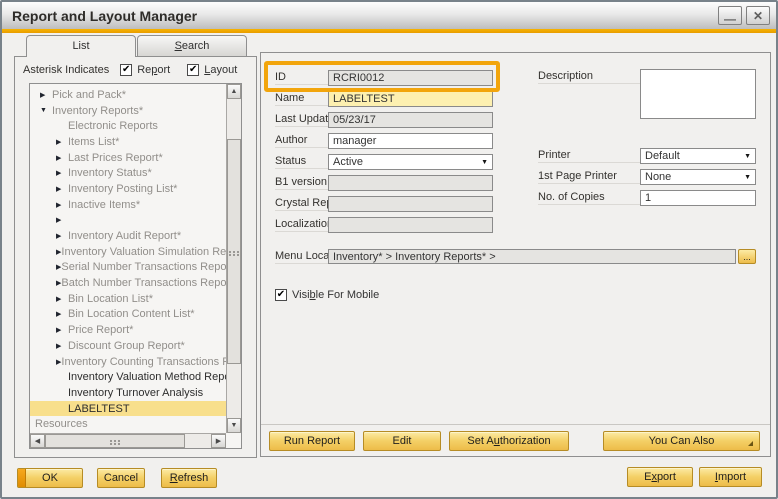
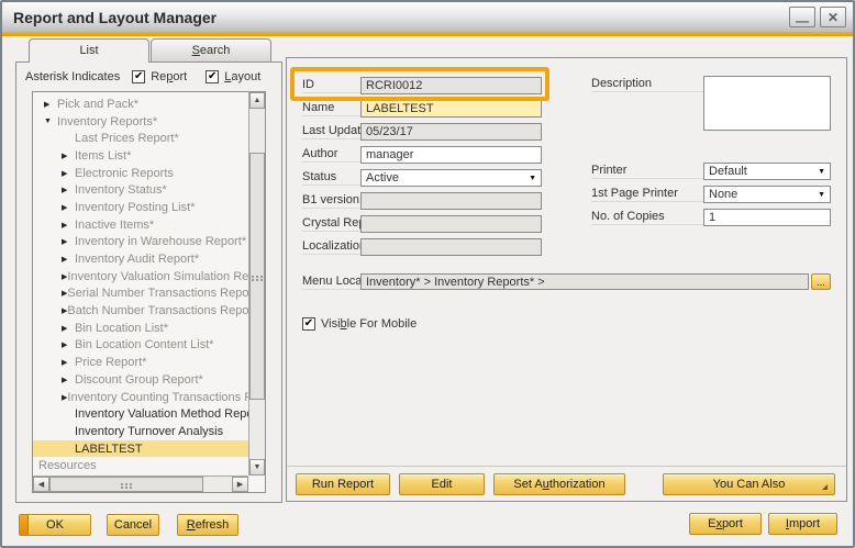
  Report and Layout Manager
  —
  ✕
  List
  Search
  Asterisk Indicates
  Report
  Layout
  Pick and Pack*
  Inventory Reports*
- Electronic Reports
+ Last Prices Report*
  Items List*
- Last Prices Report*
+ Electronic Reports
  Inventory Status*
  Inventory Posting List*
  Inactive Items*
+ Inventory in Warehouse Report*
  Inventory Audit Report*
  Inventory Valuation Simulation Re
  Serial Number Transactions Repo
  Batch Number Transactions Repo
  Bin Location List*
  Bin Location Content List*
  Price Report*
  Discount Group Report*
  Inventory Counting Transactions
  Inventory Valuation Method Rep
  Inventory Turnover Analysis
  LABELTEST
  Resources
  ID
  RCRI0012
  Name
  LABELTEST
  Last Updat
  05/23/17
  Author
  manager
  Status
  Active
  B1 version
  Localizatio
  Description
  Printer
  Default
  1st Page Printer
  None
  No. of Copies
  1
  Inventory* > Inventory Reports* >
  ...
  Visible For Mobile
  Run Report
  Edit
  Set A
  u
  thorization
  You Can Also
  OK
  Cancel
  R
  efresh
  E
  x
  port
  I
  mport
